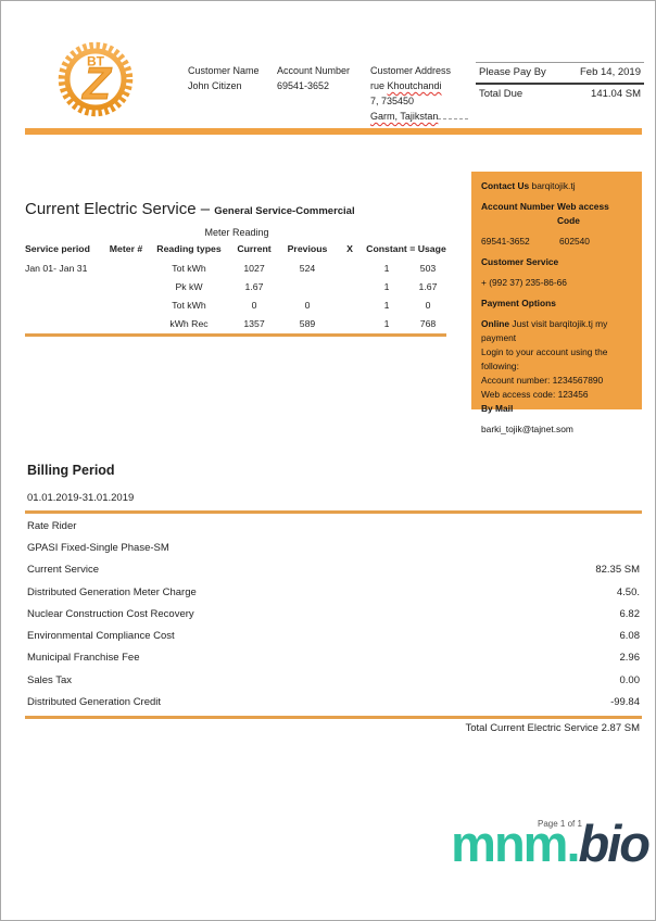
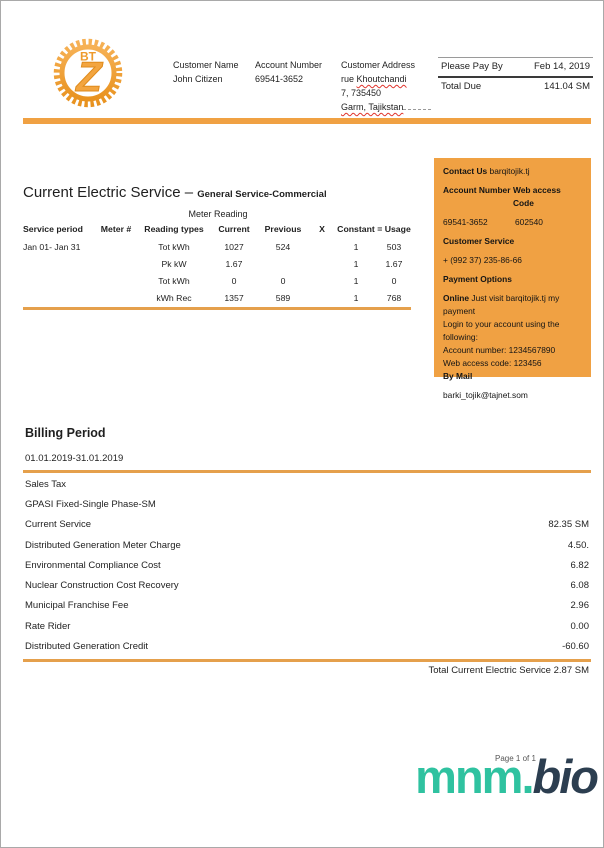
  BT
  Z
  Customer Name
  John Citizen
  Account Number
  69541-3652
  Customer Address
  rue Khoutchandi
  7, 735450
  Garm, Tajikstan
  Please Pay By
  Feb 14, 2019
  Total Due
  141.04 SM
  Current Electric Service – General Service-Commercial
  Meter Reading
  Service period
  Meter #
  Reading types
  Current
  Previous
  X
  Constant
  = Usage
  Jan 01- Jan 31
  Tot kWh
  1027
  524
  1
  503
  Pk kW
  1.67
  1
  1.67
  Tot kWh
  0
  0
  1
  0
  kWh Rec
  1357
  589
  1
  768
  Contact Us barqitojik.tj
  Account Number
  Web access Code
  69541-3652
  602540
  Customer Service
  + (992 37) 235-86-66
  Payment Options
  Online Just visit barqitojik.tj my payment
  Login to your account using the following:
  Account number: 1234567890
  Web access code: 123456
  By Mail
  barki_tojik@tajnet.som
  Billing Period
  01.01.2019-31.01.2019
- Rate Rider
+ Sales Tax
  GPASI Fixed-Single Phase-SM
  Current Service
  82.35 SM
  Distributed Generation Meter Charge
  4.50.
- Nuclear Construction Cost Recovery
+ Environmental Compliance Cost
  6.82
- Environmental Compliance Cost
+ Nuclear Construction Cost Recovery
  6.08
  Municipal Franchise Fee
  2.96
- Sales Tax
+ Rate Rider
  0.00
  Distributed Generation Credit
- -99.84
+ -60.60
  Total Current Electric Service 2.87 SM
  Page 1 of 1
  mnm.bio
